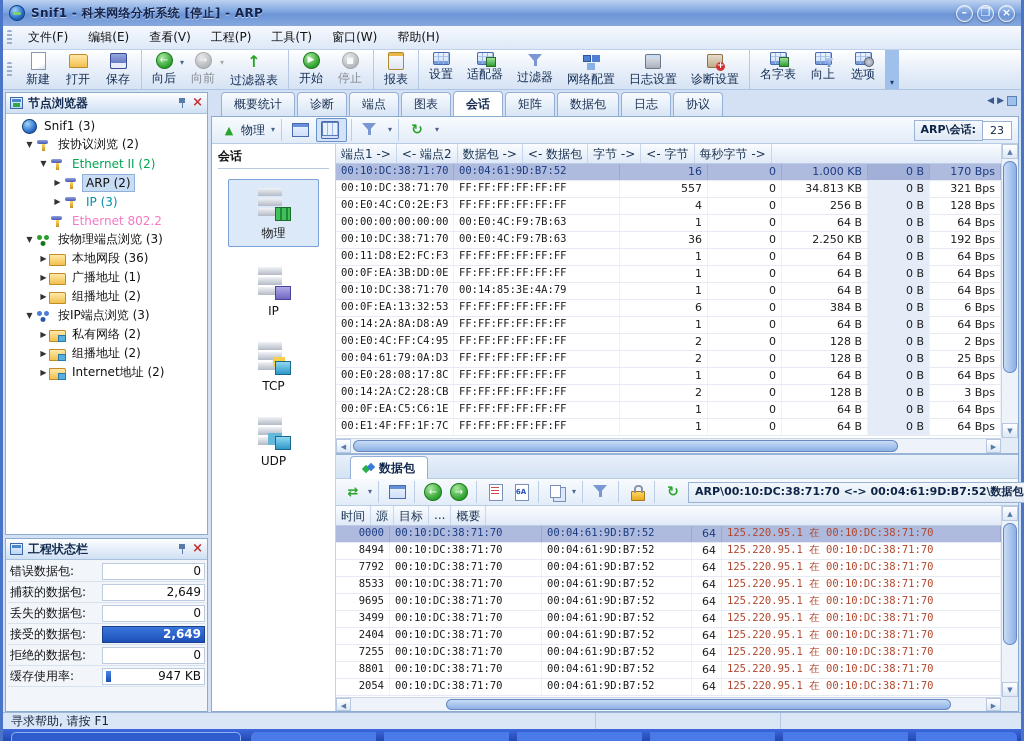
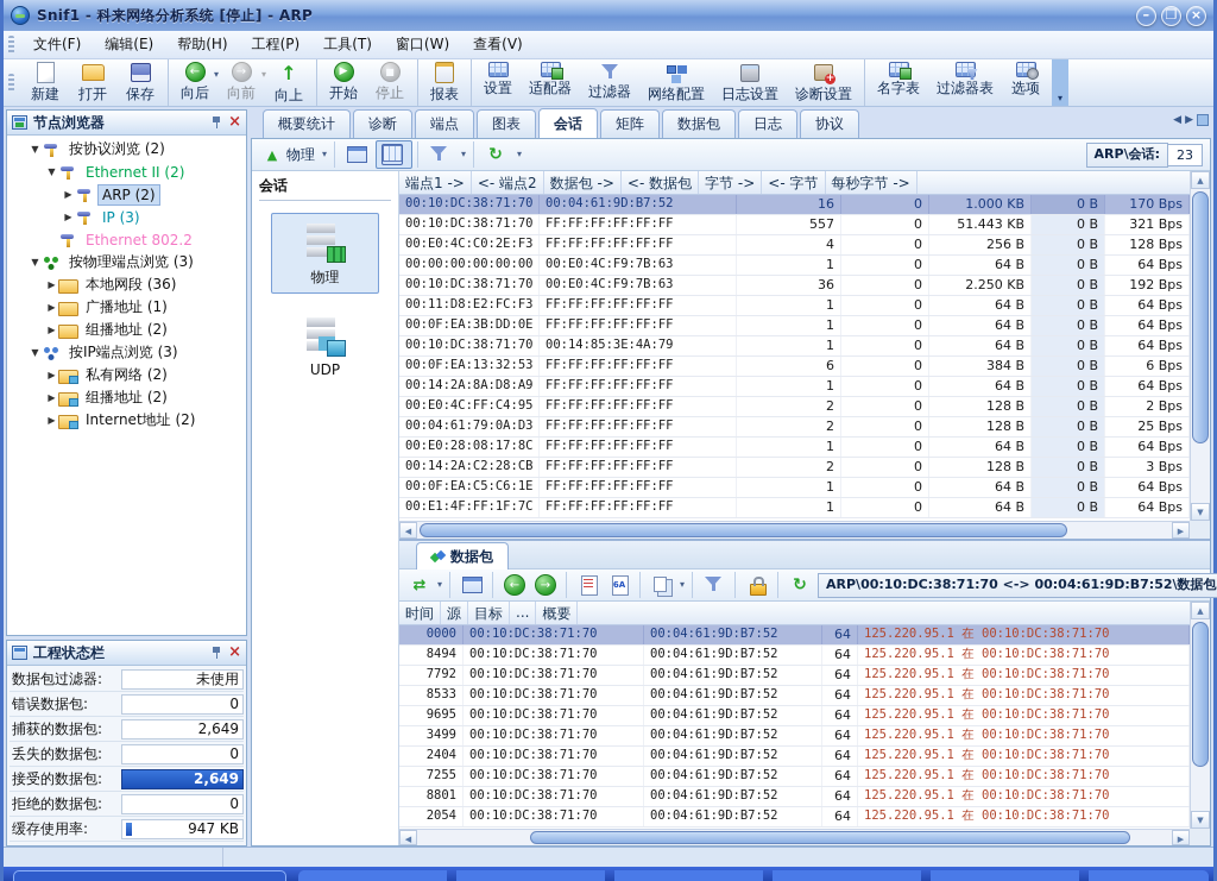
  Snif1 - 科来网络分析系统 [停止] - ARP
  –
  ❐
  ×
  文件(F)
  编辑(E)
- 查看(V)
+ 帮助(H)
  工程(P)
  工具(T)
  窗口(W)
- 帮助(H)
+ 查看(V)
  新建
  打开
  保存
  ←
  向后
  →
  向前
  ↑
- 过滤器表
+ 向上
  ▶
  开始
  ■
  停止
  报表
  设置
  适配器
  过滤器
  网络配置
  日志设置
  诊断设置
  名字表
- 向上
+ 过滤器表
  选项
  ▾
  节点浏览器
  ×
- Snif1 (3)
  ▼
  按协议浏览 (2)
  ▼
  Ethernet II (2)
  ▶
  ARP (2)
  ▶
  IP (3)
  Ethernet 802.2
  ▼
  按物理端点浏览 (3)
  ▶
  本地网段 (36)
  ▶
  广播地址 (1)
  ▶
  组播地址 (2)
  ▼
  按IP端点浏览 (3)
  ▶
  私有网络 (2)
  ▶
  组播地址 (2)
  ▶
  Internet地址 (2)
  工程状态栏
  ×
+ 数据包过滤器:
+ 未使用
  错误数据包:
  0
  捕获的数据包:
  2,649
  丢失的数据包:
  0
  接受的数据包:
  2,649
  拒绝的数据包:
  0
  缓存使用率:
  947 KB
  概要统计
  诊断
  端点
  图表
  会话
  矩阵
  数据包
  日志
  协议
  ◀
  ▶
  ▲
  物理
  ↻
  ARP\会话:
  23
  会话
  物理
- IP
- TCP
  UDP
  端点1 ->
  <- 端点2
  数据包 ->
  <- 数据包
  字节 ->
  <- 字节
  每秒字节 ->
  00:10:DC:38:71:70
  00:04:61:9D:B7:52
  16
  0
  1.000 KB
  0 B
  170 Bps
  00:10:DC:38:71:70
  FF:FF:FF:FF:FF:FF
  557
  0
- 34.813 KB
+ 51.443 KB
  0 B
  321 Bps
  00:E0:4C:C0:2E:F3
  FF:FF:FF:FF:FF:FF
  4
  0
  256 B
  0 B
  128 Bps
  00:00:00:00:00:00
  00:E0:4C:F9:7B:63
  1
  0
  64 B
  0 B
  64 Bps
  00:10:DC:38:71:70
  00:E0:4C:F9:7B:63
  36
  0
  2.250 KB
  0 B
  192 Bps
  00:11:D8:E2:FC:F3
  FF:FF:FF:FF:FF:FF
  1
  0
  64 B
  0 B
  64 Bps
  00:0F:EA:3B:DD:0E
  FF:FF:FF:FF:FF:FF
  1
  0
  64 B
  0 B
  64 Bps
  00:10:DC:38:71:70
  00:14:85:3E:4A:79
  1
  0
  64 B
  0 B
  64 Bps
  00:0F:EA:13:32:53
  FF:FF:FF:FF:FF:FF
  6
  0
  384 B
  0 B
  6 Bps
  00:14:2A:8A:D8:A9
  FF:FF:FF:FF:FF:FF
  1
  0
  64 B
  0 B
  64 Bps
  00:E0:4C:FF:C4:95
  FF:FF:FF:FF:FF:FF
  2
  0
  128 B
  0 B
  2 Bps
  00:04:61:79:0A:D3
  FF:FF:FF:FF:FF:FF
  2
  0
  128 B
  0 B
  25 Bps
  00:E0:28:08:17:8C
  FF:FF:FF:FF:FF:FF
  1
  0
  64 B
  0 B
  64 Bps
  00:14:2A:C2:28:CB
  FF:FF:FF:FF:FF:FF
  2
  0
  128 B
  0 B
  3 Bps
  00:0F:EA:C5:C6:1E
  FF:FF:FF:FF:FF:FF
  1
  0
  64 B
  0 B
  64 Bps
  00:E1:4F:FF:1F:7C
  FF:FF:FF:FF:FF:FF
  1
  0
  64 B
  0 B
  64 Bps
  ▲
  ▼
  ◀
  ▶
  数据包
  ⇄
  ←
  →
  6A
  ↻
  ARP\00:10:DC:38:71:70 <-> 00:04:61:9D:B7:52\数据包
  时间
  源
  目标
  ...
  概要
  0000
  00:10:DC:38:71:70
  00:04:61:9D:B7:52
  64
  125.220.95.1 在 00:10:DC:38:71:70
  8494
  00:10:DC:38:71:70
  00:04:61:9D:B7:52
  64
  125.220.95.1 在 00:10:DC:38:71:70
  7792
  00:10:DC:38:71:70
  00:04:61:9D:B7:52
  64
  125.220.95.1 在 00:10:DC:38:71:70
  8533
  00:10:DC:38:71:70
  00:04:61:9D:B7:52
  64
  125.220.95.1 在 00:10:DC:38:71:70
  9695
  00:10:DC:38:71:70
  00:04:61:9D:B7:52
  64
  125.220.95.1 在 00:10:DC:38:71:70
  3499
  00:10:DC:38:71:70
  00:04:61:9D:B7:52
  64
  125.220.95.1 在 00:10:DC:38:71:70
  2404
  00:10:DC:38:71:70
  00:04:61:9D:B7:52
  64
  125.220.95.1 在 00:10:DC:38:71:70
  7255
  00:10:DC:38:71:70
  00:04:61:9D:B7:52
  64
  125.220.95.1 在 00:10:DC:38:71:70
  8801
  00:10:DC:38:71:70
  00:04:61:9D:B7:52
  64
  125.220.95.1 在 00:10:DC:38:71:70
  2054
  00:10:DC:38:71:70
  00:04:61:9D:B7:52
  64
  125.220.95.1 在 00:10:DC:38:71:70
  ▲
  ▼
  ◀
  ▶
- 寻求帮助, 请按 F1
